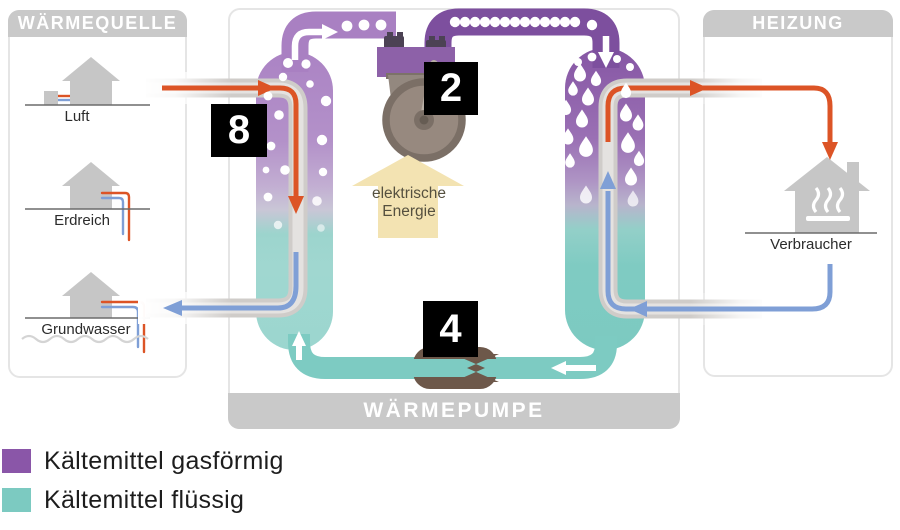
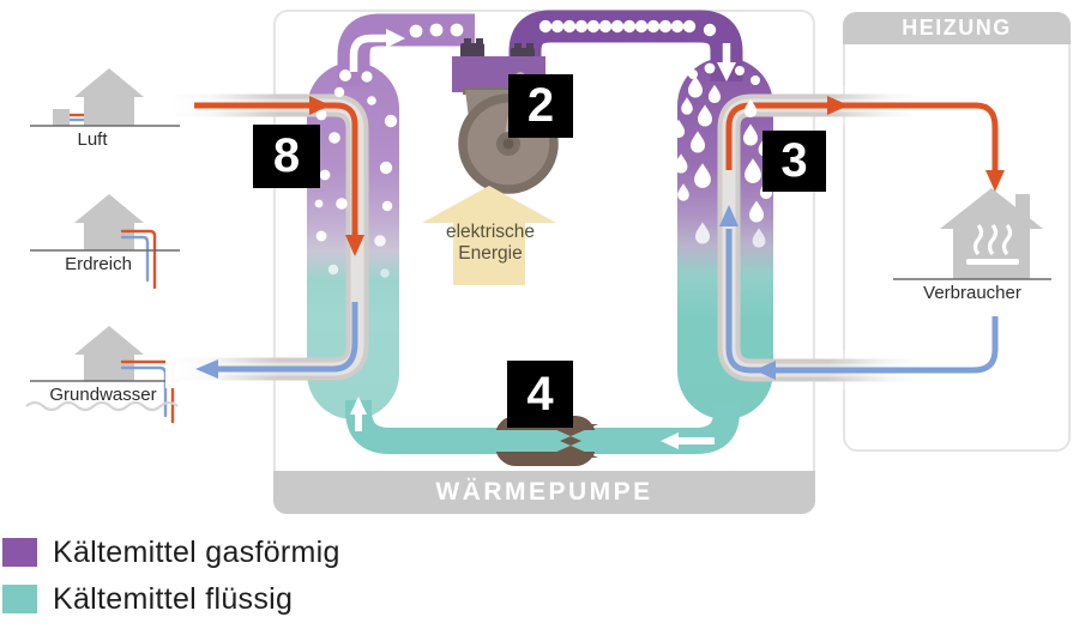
- WÄRMEQUELLE
  WÄRMEPUMPE
  HEIZUNG
  Luft
  Erdreich
  Grundwasser
  Verbraucher
  elektrische
  Energie
  8
  2
+ 3
  4
  Kältemittel gasförmig
  Kältemittel flüssig
